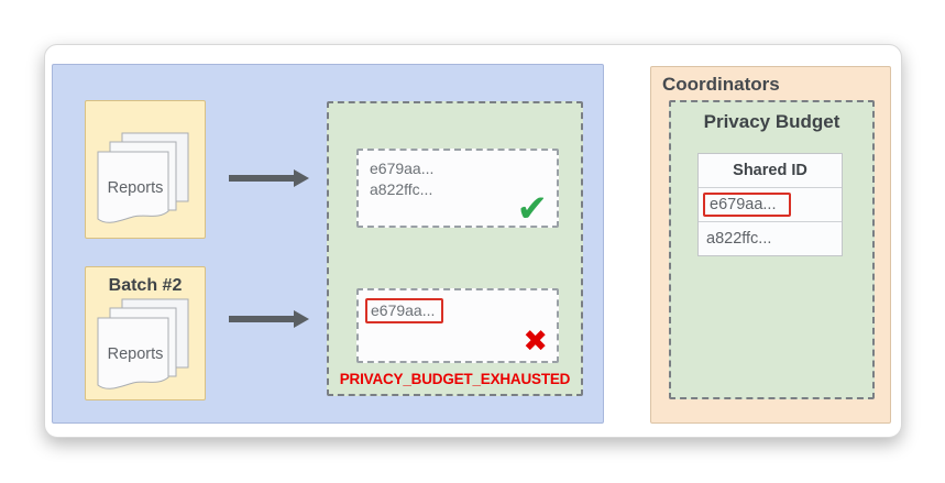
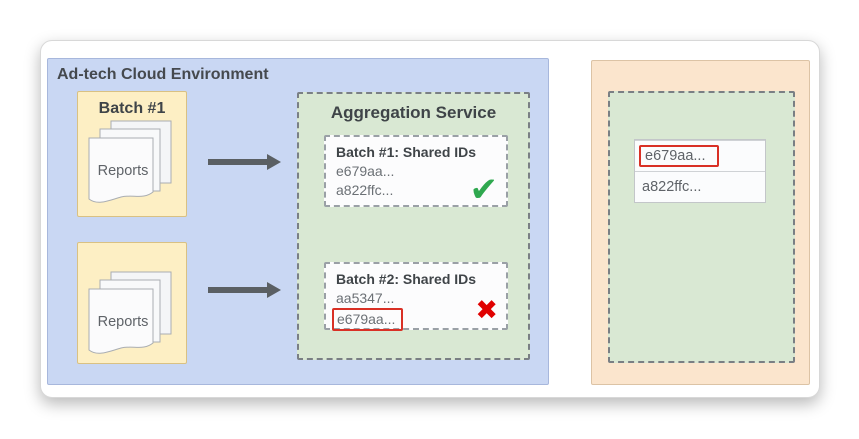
+ Ad-tech Cloud Environment
+ Batch #1
  Reports
- Batch #2
  Reports
+ Aggregation Service
+ Batch #1: Shared IDs
  e679aa...
  a822ffc...
  ✔
+ Batch #2: Shared IDs
+ aa5347...
  e679aa...
  ✖
- PRIVACY_BUDGET_EXHAUSTED
- Coordinators
- Privacy Budget
- Shared ID
  e679aa...
  a822ffc...
